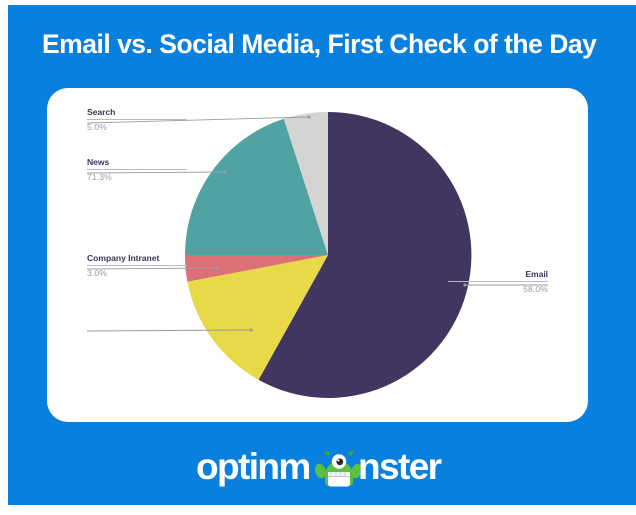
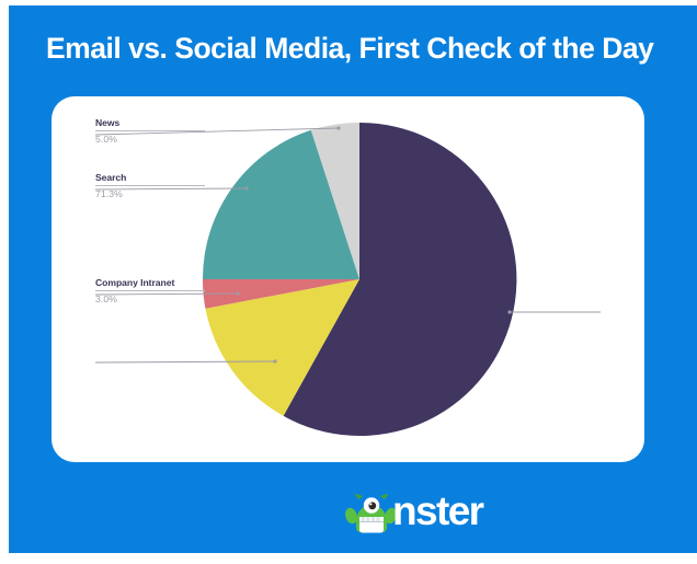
  Email vs. Social Media, First Check of the Day
- Search
+ News
  5.0%
- News
+ Search
  71.3%
  Company Intranet
  3.0%
- Email
- 58.0%
- optinm
  nster
